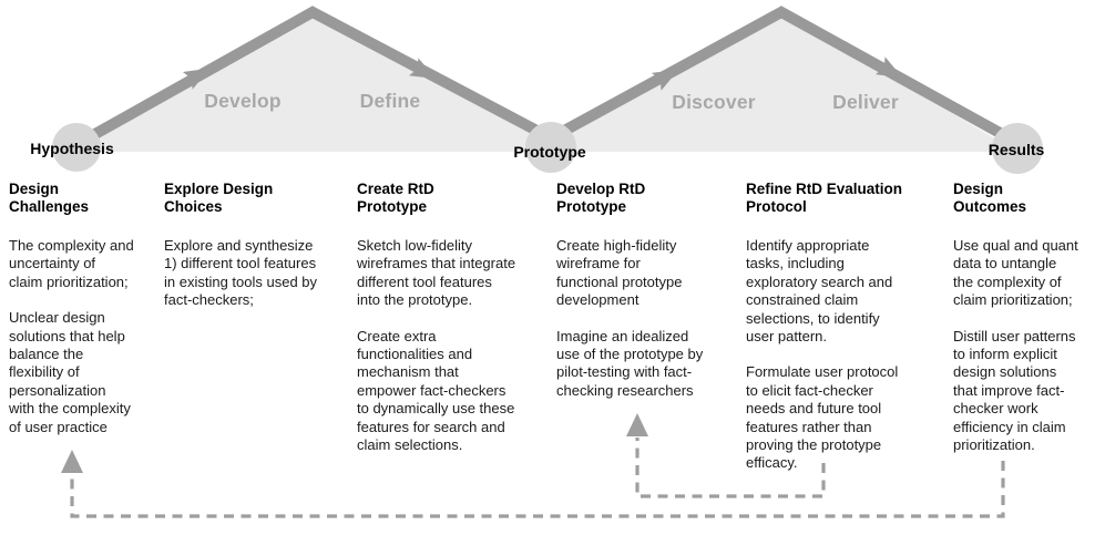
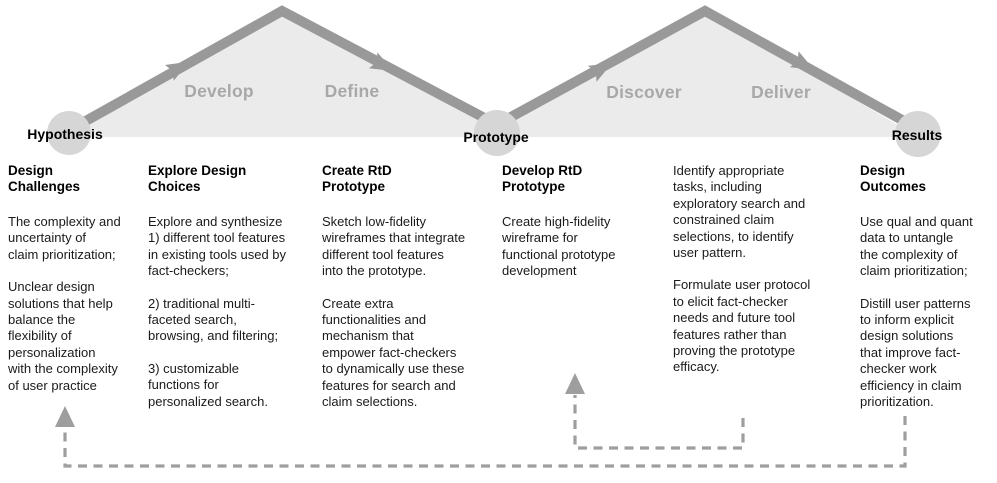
  Develop
  Define
  Discover
  Deliver
  Hypothesis
  Prototype
  Results
  Design
  Challenges
  The complexity and
  uncertainty of
  claim prioritization;
  Unclear design
  solutions that help
  balance the
  flexibility of
  personalization
  with the complexity
  of user practice
  Explore Design
  Choices
  Explore and synthesize
  1) different tool features
  in existing tools used by
  fact-checkers;
+ 2) traditional multi-
+ faceted search,
+ browsing, and filtering;
+ 3) customizable
+ functions for
+ personalized search.
  Create RtD
  Prototype
  Sketch low-fidelity
  wireframes that integrate
  different tool features
  into the prototype.
  Create extra
  functionalities and
  mechanism that
  empower fact-checkers
  to dynamically use these
  features for search and
  claim selections.
  Develop RtD
  Prototype
  Create high-fidelity
  wireframe for
  functional prototype
  development
- Imagine an idealized
- use of the prototype by
- pilot-testing with fact-
- checking researchers
- Refine RtD Evaluation
- Protocol
  Identify appropriate
  tasks, including
  exploratory search and
  constrained claim
  selections, to identify
  user pattern.
  Formulate user protocol
  to elicit fact-checker
  needs and future tool
  features rather than
  proving the prototype
  efficacy.
  Design
  Outcomes
  Use qual and quant
  data to untangle
  the complexity of
  claim prioritization;
  Distill user patterns
  to inform explicit
  design solutions
  that improve fact-
  checker work
  efficiency in claim
  prioritization.
